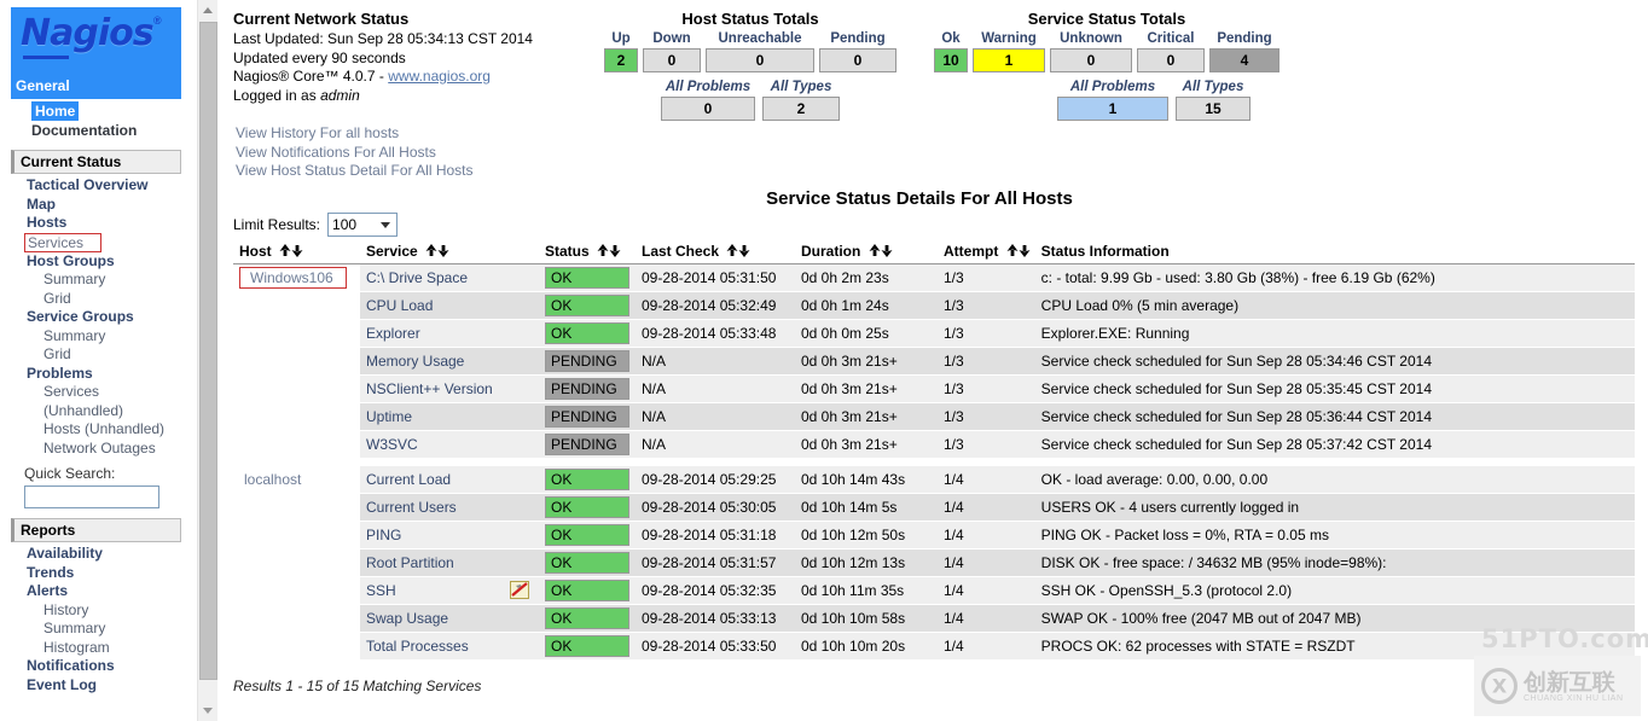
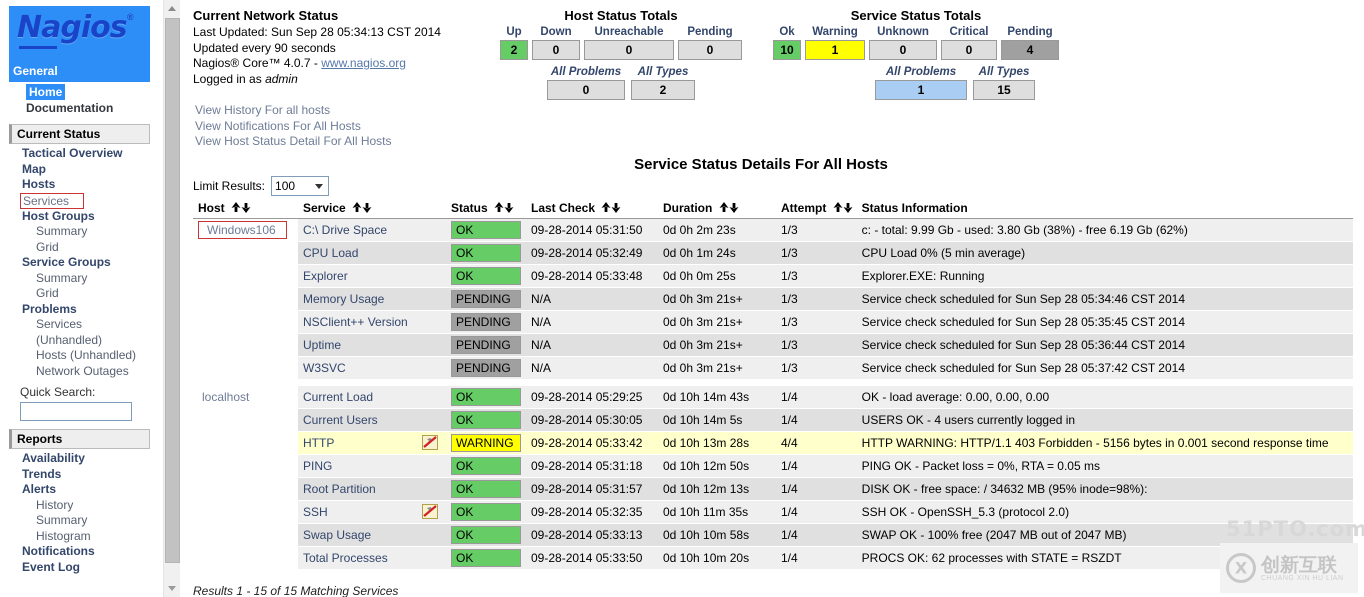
  Nagios
  ®
  General
  Home
  Documentation
  Current Status
  Tactical Overview
  Map
  Hosts
  Services
  Host Groups
  Summary
  Grid
  Service Groups
  Summary
  Grid
  Problems
  Services
  (Unhandled)
  Hosts (Unhandled)
  Network Outages
  Quick Search:
  Reports
  Availability
  Trends
  Alerts
  History
  Summary
  Histogram
  Notifications
  Event Log
  Current Network Status
  Last Updated: Sun Sep 28 05:34:13 CST 2014
  Updated every 90 seconds
  Nagios® Core™ 4.0.7 - www.nagios.org
  Logged in as admin
  View History For all hosts
  View Notifications For All Hosts
  View Host Status Detail For All Hosts
  Host Status Totals
  Up
  2
  Down
  0
  Unreachable
  0
  Pending
  0
  All Problems
  0
  All Types
  2
  Service Status Totals
  Ok
  10
  Warning
  1
  Unknown
  0
  Critical
  0
  Pending
  4
  All Problems
  1
  All Types
  15
  Service Status Details For All Hosts
  Limit Results:
  100
  Host	Service	Status	Last Check	Duration	Attempt	Status Information
  Windows106	C:\ Drive Space	OK	09-28-2014 05:31:50	0d 0h 2m 23s	1/3	c: - total: 9.99 Gb - used: 3.80 Gb (38%) - free 6.19 Gb (62%)
  	CPU Load	OK	09-28-2014 05:32:49	0d 0h 1m 24s	1/3	CPU Load 0% (5 min average)
  	Explorer	OK	09-28-2014 05:33:48	0d 0h 0m 25s	1/3	Explorer.EXE: Running
  	Memory Usage	PENDING	N/A	0d 0h 3m 21s+	1/3	Service check scheduled for Sun Sep 28 05:34:46 CST 2014
  	NSClient++ Version	PENDING	N/A	0d 0h 3m 21s+	1/3	Service check scheduled for Sun Sep 28 05:35:45 CST 2014
  	Uptime	PENDING	N/A	0d 0h 3m 21s+	1/3	Service check scheduled for Sun Sep 28 05:36:44 CST 2014
  	W3SVC	PENDING	N/A	0d 0h 3m 21s+	1/3	Service check scheduled for Sun Sep 28 05:37:42 CST 2014
  localhost	Current Load	OK	09-28-2014 05:29:25	0d 10h 14m 43s	1/4	OK - load average: 0.00, 0.00, 0.00
  	Current Users	OK	09-28-2014 05:30:05	0d 10h 14m 5s	1/4	USERS OK - 4 users currently logged in
+ 	HTTP	WARNING	09-28-2014 05:33:42	0d 10h 13m 28s	4/4	HTTP WARNING: HTTP/1.1 403 Forbidden - 5156 bytes in 0.001 second response time
  	PING	OK	09-28-2014 05:31:18	0d 10h 12m 50s	1/4	PING OK - Packet loss = 0%, RTA = 0.05 ms
  	Root Partition	OK	09-28-2014 05:31:57	0d 10h 12m 13s	1/4	DISK OK - free space: / 34632 MB (95% inode=98%):
  	SSH	OK	09-28-2014 05:32:35	0d 10h 11m 35s	1/4	SSH OK - OpenSSH_5.3 (protocol 2.0)
  	Swap Usage	OK	09-28-2014 05:33:13	0d 10h 10m 58s	1/4	SWAP OK - 100% free (2047 MB out of 2047 MB)
  	Total Processes	OK	09-28-2014 05:33:50	0d 10h 10m 20s	1/4	PROCS OK: 62 processes with STATE = RSZDT
  Results 1 - 15 of 15 Matching Services
  51PTO.com
  创新互联
